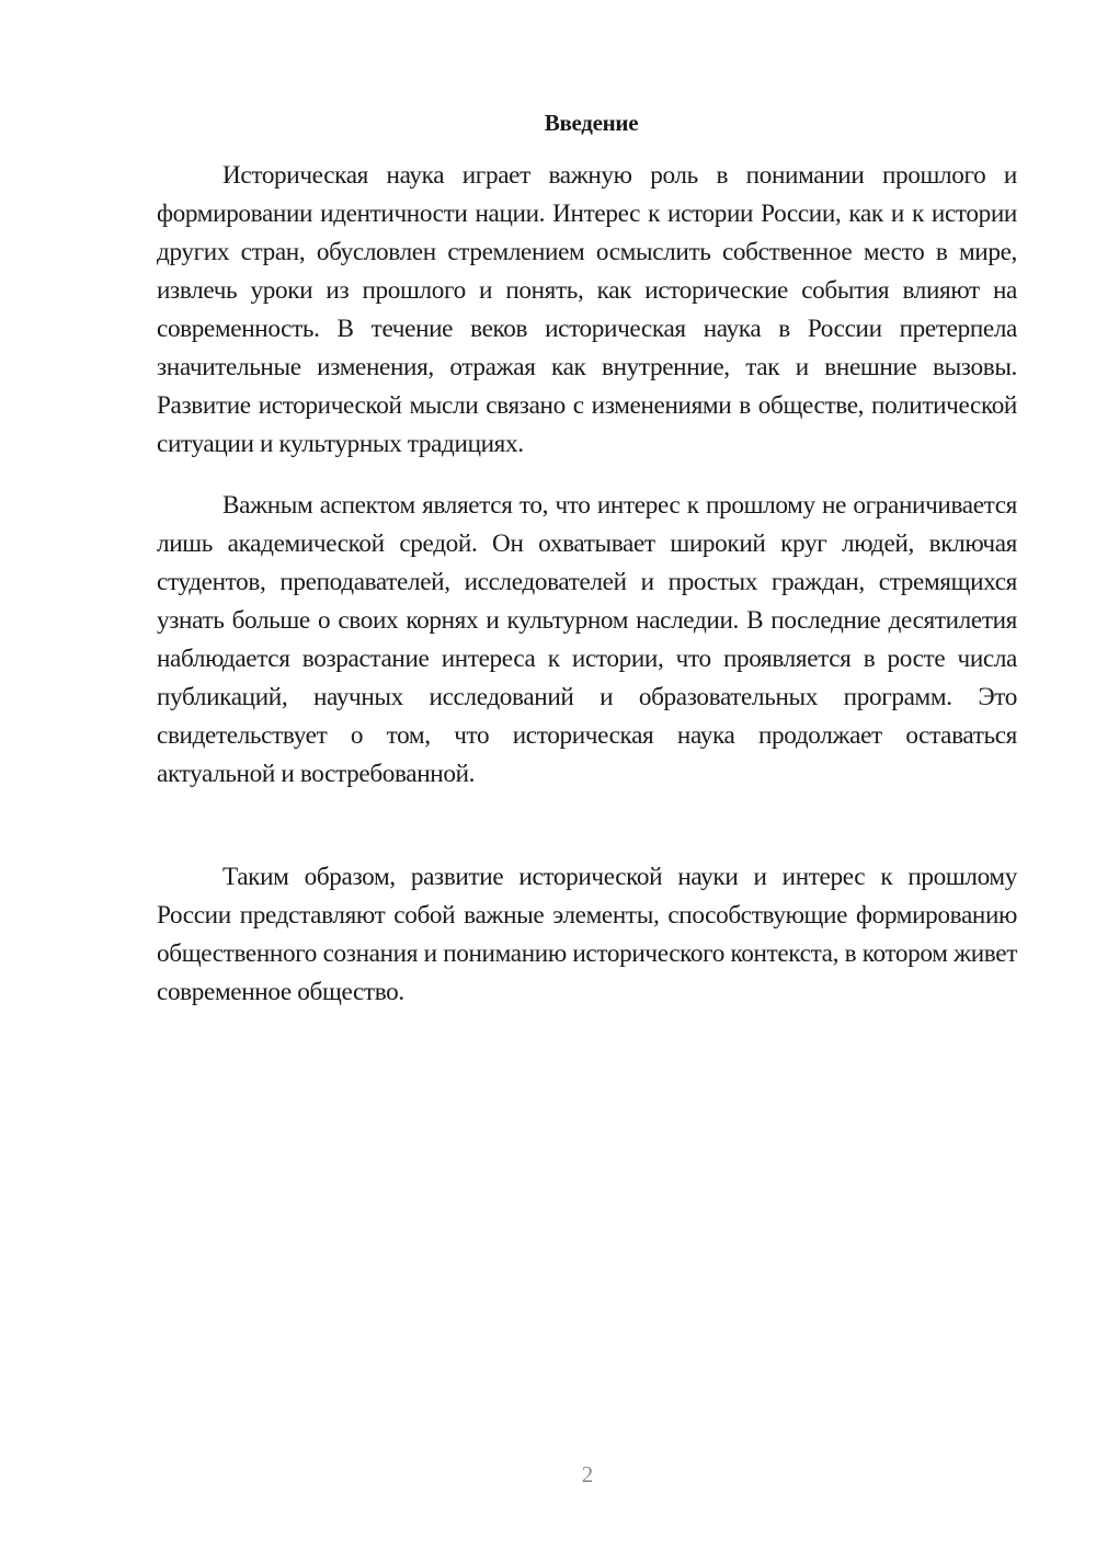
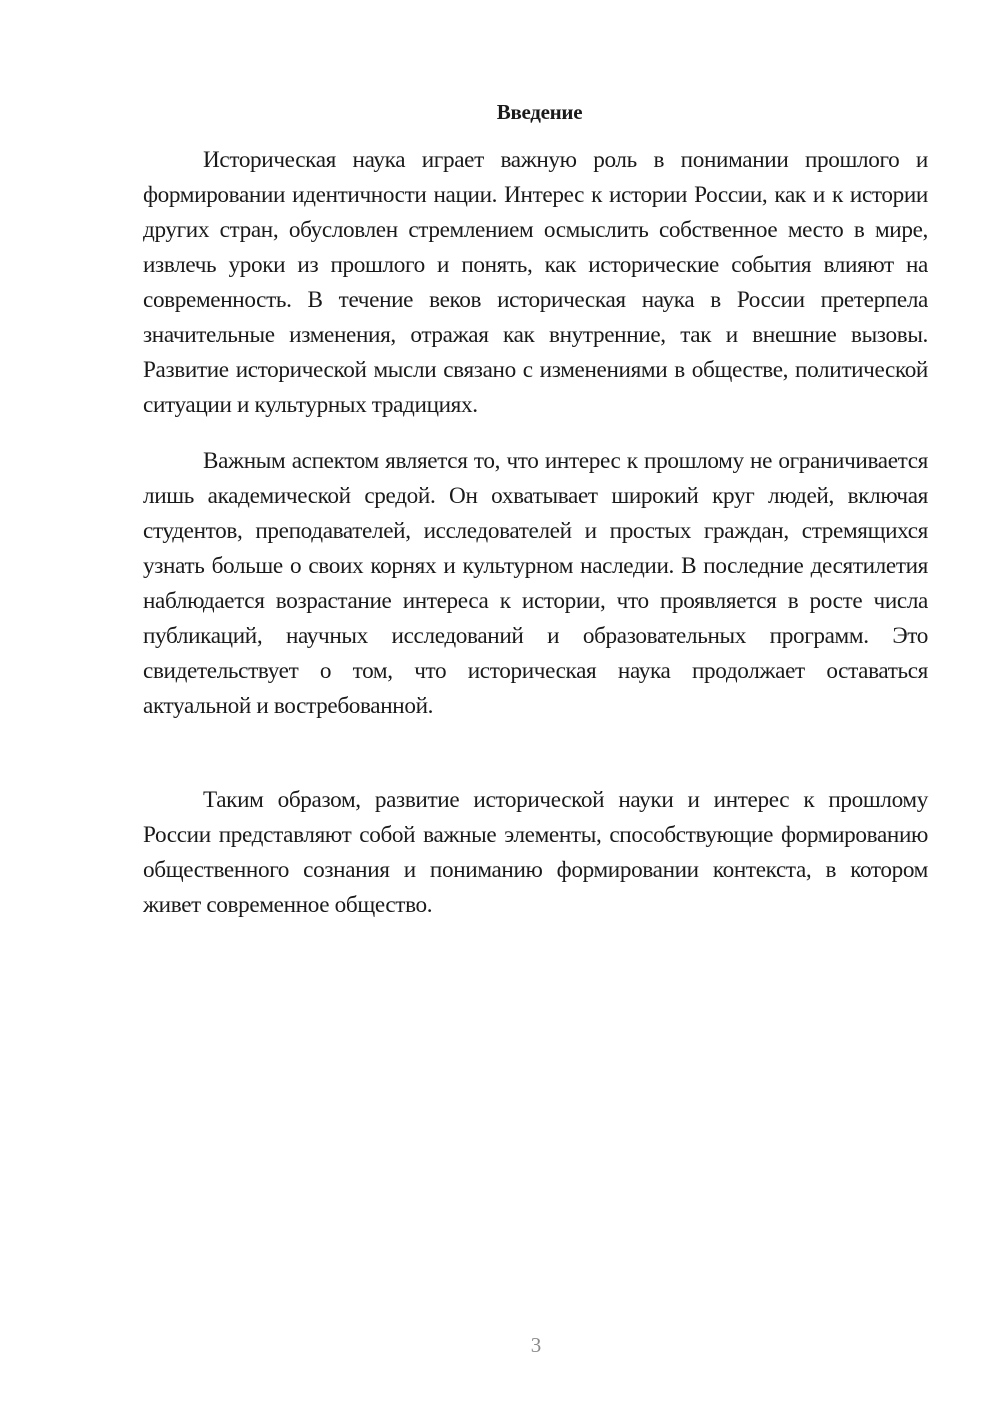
  Введение
  Историческая наука играет важную роль в понимании прошлого и формировании идентичности нации. Интерес к истории России, как и к истории других стран, обусловлен стремлением осмыслить собственное место в мире, извлечь уроки из прошлого и понять, как исторические события влияют на современность. В течение веков историческая наука в России претерпела значительные изменения, отражая как внутренние, так и внешние вызовы. Развитие исторической мысли связано с изменениями в обществе, политической ситуации и культурных традициях.
  Важным аспектом является то, что интерес к прошлому не ограничивается лишь академической средой. Он охватывает широкий круг людей, включая студентов, преподавателей, исследователей и простых граждан, стремящихся узнать больше о своих корнях и культурном наследии. В последние десятилетия наблюдается возрастание интереса к истории, что проявляется в росте числа публикаций, научных исследований и образовательных программ. Это свидетельствует о том, что историческая наука продолжает оставаться актуальной и востребованной.
- Таким образом, развитие исторической науки и интерес к прошлому России представляют собой важные элементы, способствующие формированию общественного сознания и пониманию исторического контекста, в котором живет современное общество.
+ Таким образом, развитие исторической науки и интерес к прошлому России представляют собой важные элементы, способствующие формированию общественного сознания и пониманию формировании контекста, в котором живет современное общество.
- 2
+ 3
